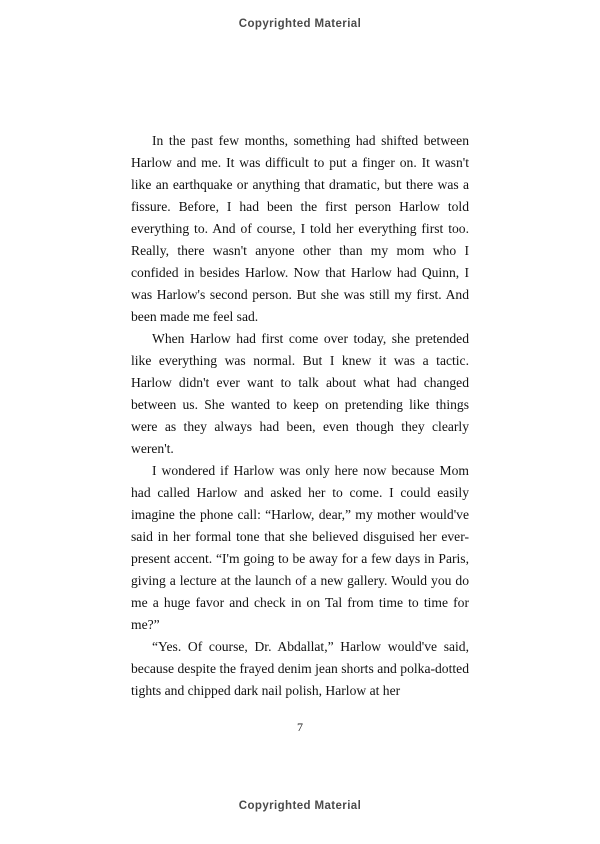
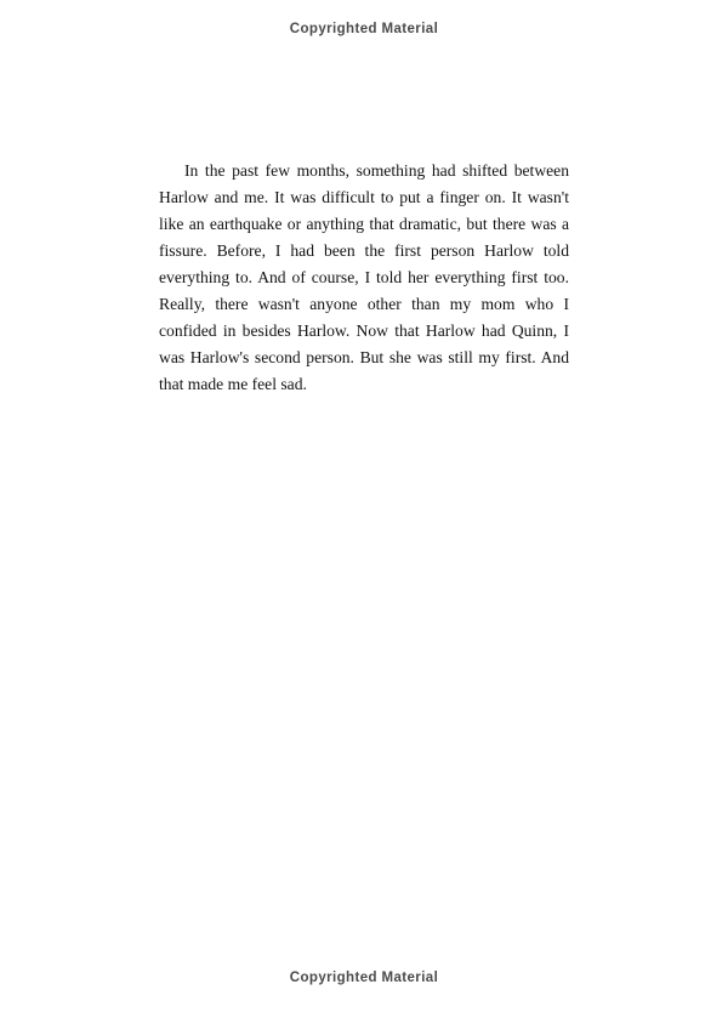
  Copyrighted Material
- In the past few months, something had shifted between Harlow and me. It was difficult to put a finger on. It wasn't like an earthquake or anything that dramatic, but there was a fissure. Before, I had been the first person Harlow told everything to. And of course, I told her everything first too. Really, there wasn't anyone other than my mom who I confided in besides Harlow. Now that Harlow had Quinn, I was Harlow's second person. But she was still my first. And been made me feel sad.
+ In the past few months, something had shifted between Harlow and me. It was difficult to put a finger on. It wasn't like an earthquake or anything that dramatic, but there was a fissure. Before, I had been the first person Harlow told everything to. And of course, I told her everything first too. Really, there wasn't anyone other than my mom who I confided in besides Harlow. Now that Harlow had Quinn, I was Harlow's second person. But she was still my first. And that made me feel sad.
- When Harlow had first come over today, she pretended like everything was normal. But I knew it was a tactic. Harlow didn't ever want to talk about what had changed between us. She wanted to keep on pretending like things were as they always had been, even though they clearly weren't.
- I wondered if Harlow was only here now because Mom had called Harlow and asked her to come. I could easily imagine the phone call: “Harlow, dear,” my mother would've said in her formal tone that she believed disguised her ever-present accent. “I'm going to be away for a few days in Paris, giving a lecture at the launch of a new gallery. Would you do me a huge favor and check in on Tal from time to time for me?”
- “Yes. Of course, Dr. Abdallat,” Harlow would've said, because despite the frayed denim jean shorts and polka-dotted tights and chipped dark nail polish, Harlow at her
- 7
  Copyrighted Material
